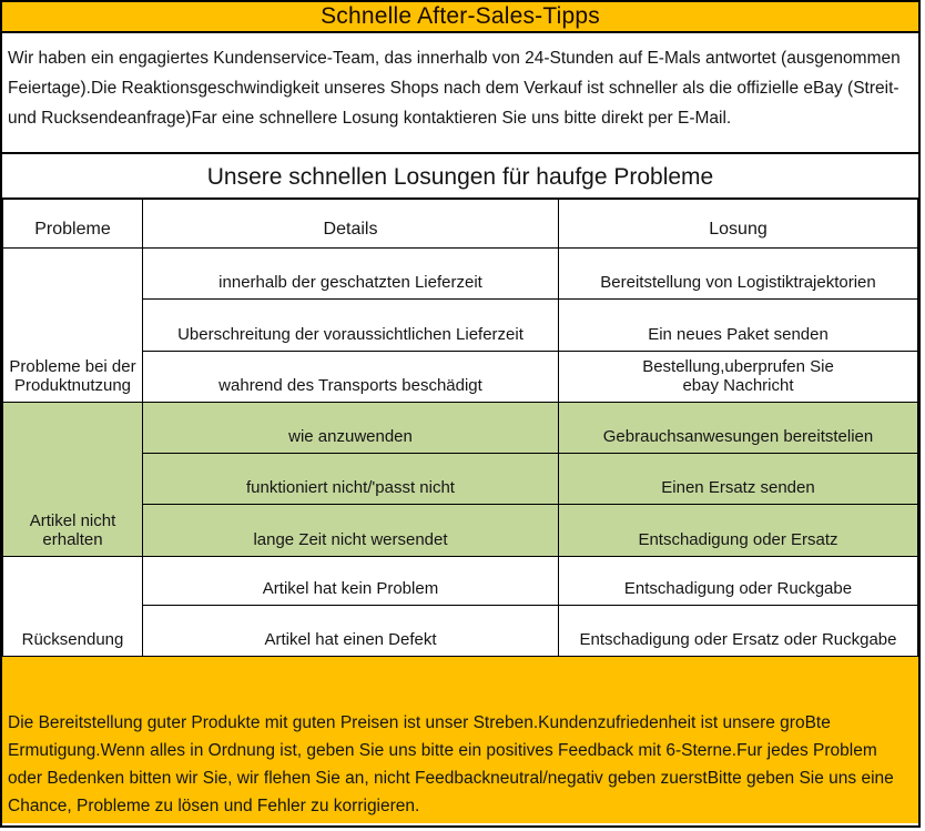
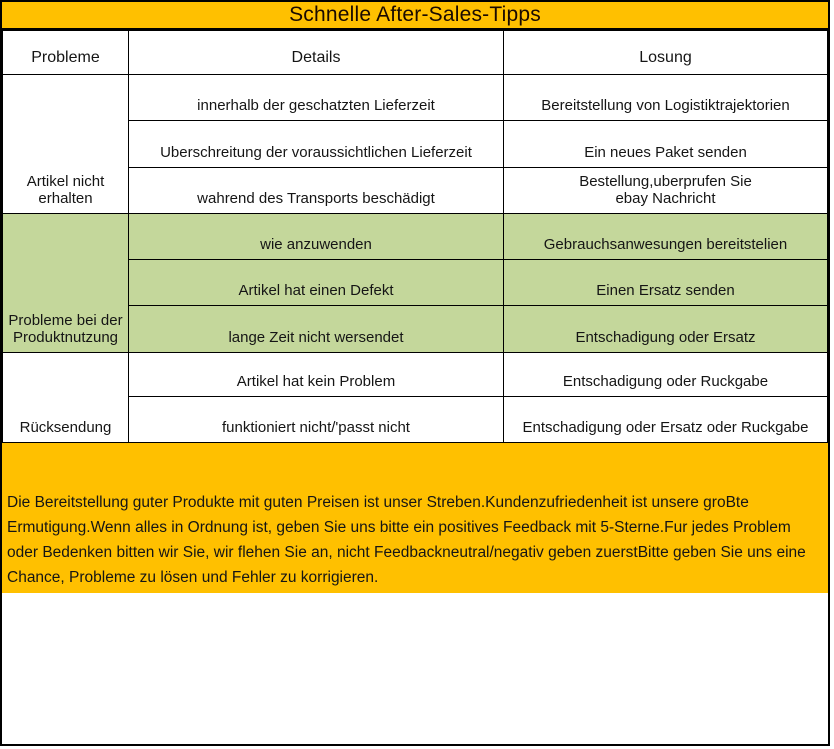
  Schnelle After-Sales-Tipps
- Wir haben ein engagiertes Kundenservice-Team, das innerhalb von 24-Stunden auf E-Mals antwortet (ausgenommen Feiertage).Die Reaktionsgeschwindigkeit unseres Shops nach dem Verkauf ist schneller als die offizielle eBay (Streit- und Rucksendeanfrage)Far eine schnellere Losung kontaktieren Sie uns bitte direkt per E-Mail.
- Unsere schnellen Losungen für haufge Probleme
  Probleme	Details	Losung
- Probleme bei der Produktnutzung	innerhalb der geschatzten Lieferzeit	Bereitstellung von Logistiktrajektorien
+ Artikel nicht erhalten	innerhalb der geschatzten Lieferzeit	Bereitstellung von Logistiktrajektorien
  Uberschreitung der voraussichtlichen Lieferzeit	Ein neues Paket senden
  wahrend des Transports beschädigt	Bestellung,uberprufen Sie ebay Nachricht
- Artikel nicht erhalten	wie anzuwenden	Gebrauchsanwesungen bereitstelien
+ Probleme bei der Produktnutzung	wie anzuwenden	Gebrauchsanwesungen bereitstelien
- funktioniert nicht/'passt nicht	Einen Ersatz senden
+ Artikel hat einen Defekt	Einen Ersatz senden
  lange Zeit nicht wersendet	Entschadigung oder Ersatz
  Rücksendung	Artikel hat kein Problem	Entschadigung oder Ruckgabe
- Artikel hat einen Defekt	Entschadigung oder Ersatz oder Ruckgabe
+ funktioniert nicht/'passt nicht	Entschadigung oder Ersatz oder Ruckgabe
- Die Bereitstellung guter Produkte mit guten Preisen ist unser Streben.Kundenzufriedenheit ist unsere groBte Ermutigung.Wenn alles in Ordnung ist, geben Sie uns bitte ein positives Feedback mit 6-Sterne.Fur jedes Problem oder Bedenken bitten wir Sie, wir flehen Sie an, nicht Feedbackneutral/negativ geben zuerstBitte geben Sie uns eine Chance, Probleme zu lösen und Fehler zu korrigieren.
+ Die Bereitstellung guter Produkte mit guten Preisen ist unser Streben.Kundenzufriedenheit ist unsere groBte Ermutigung.Wenn alles in Ordnung ist, geben Sie uns bitte ein positives Feedback mit 5-Sterne.Fur jedes Problem oder Bedenken bitten wir Sie, wir flehen Sie an, nicht Feedbackneutral/negativ geben zuerstBitte geben Sie uns eine Chance, Probleme zu lösen und Fehler zu korrigieren.
